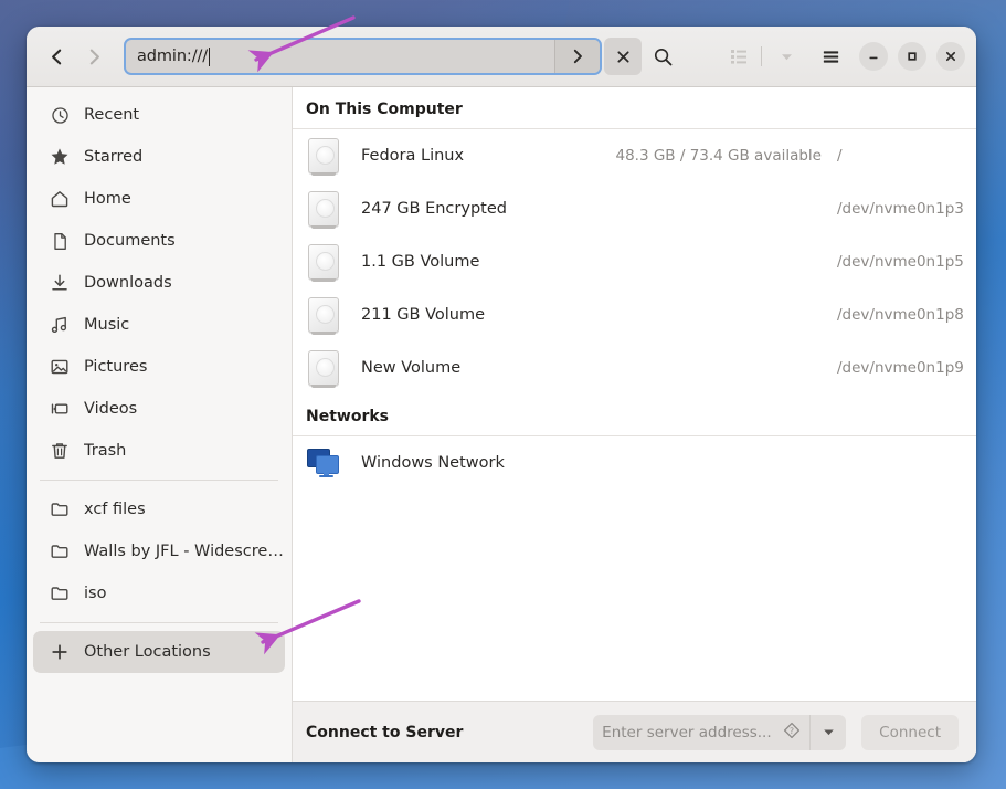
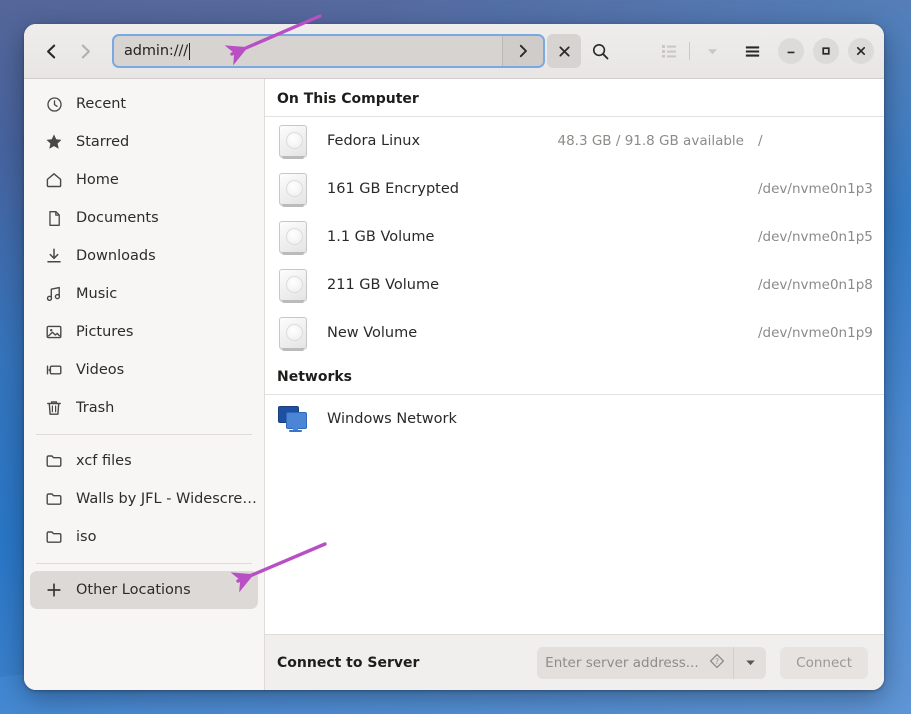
  admin:///
  Recent
  Starred
  Home
  Documents
  Downloads
  Music
  Pictures
  Videos
  Trash
  xcf files
  Walls by JFL - Widescreen
  iso
  Other Locations
  On This Computer
  Fedora Linux
- 48.3 GB / 73.4 GB available
+ 48.3 GB / 91.8 GB available
  /
- 247 GB Encrypted
+ 161 GB Encrypted
  /dev/nvme0n1p3
  1.1 GB Volume
  /dev/nvme0n1p5
  211 GB Volume
  /dev/nvme0n1p8
  New Volume
  /dev/nvme0n1p9
  Networks
  Windows Network
  Connect to Server
  Enter server address...
  ?
  Connect
